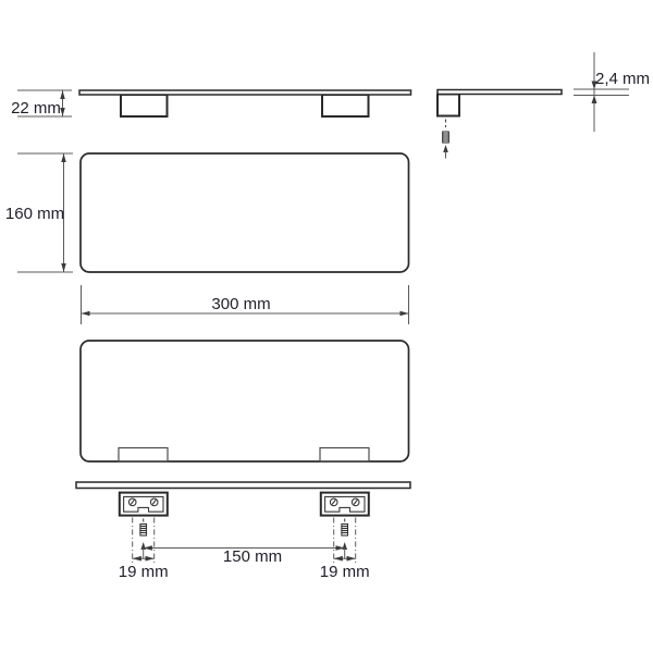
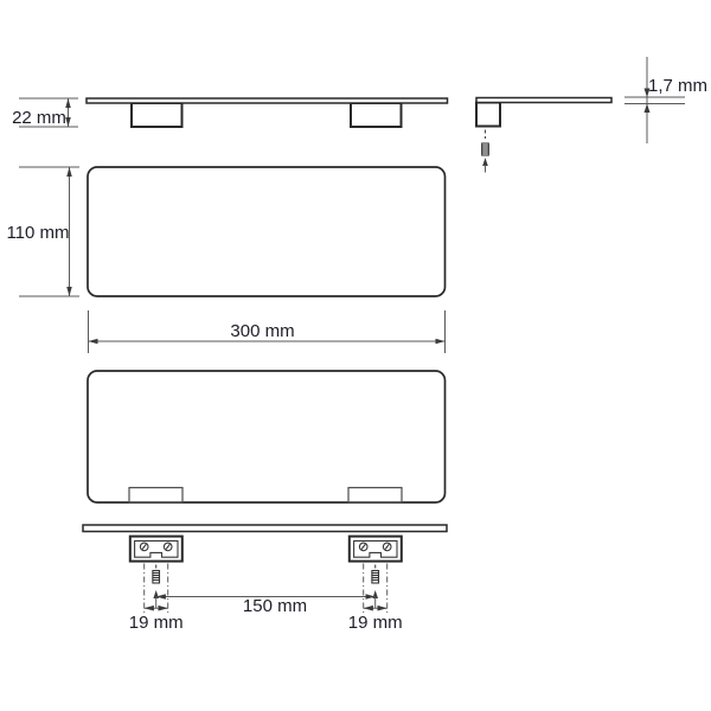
  22 mm
- 2,4 mm
+ 1,7 mm
- 160 mm
+ 110 mm
  300 mm
  150 mm
  19 mm
  19 mm
